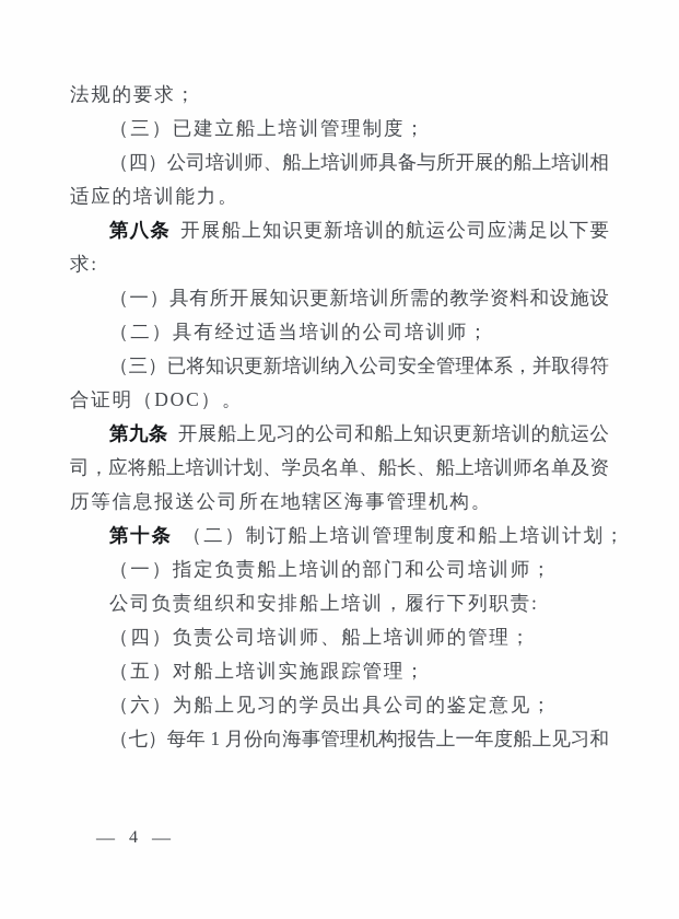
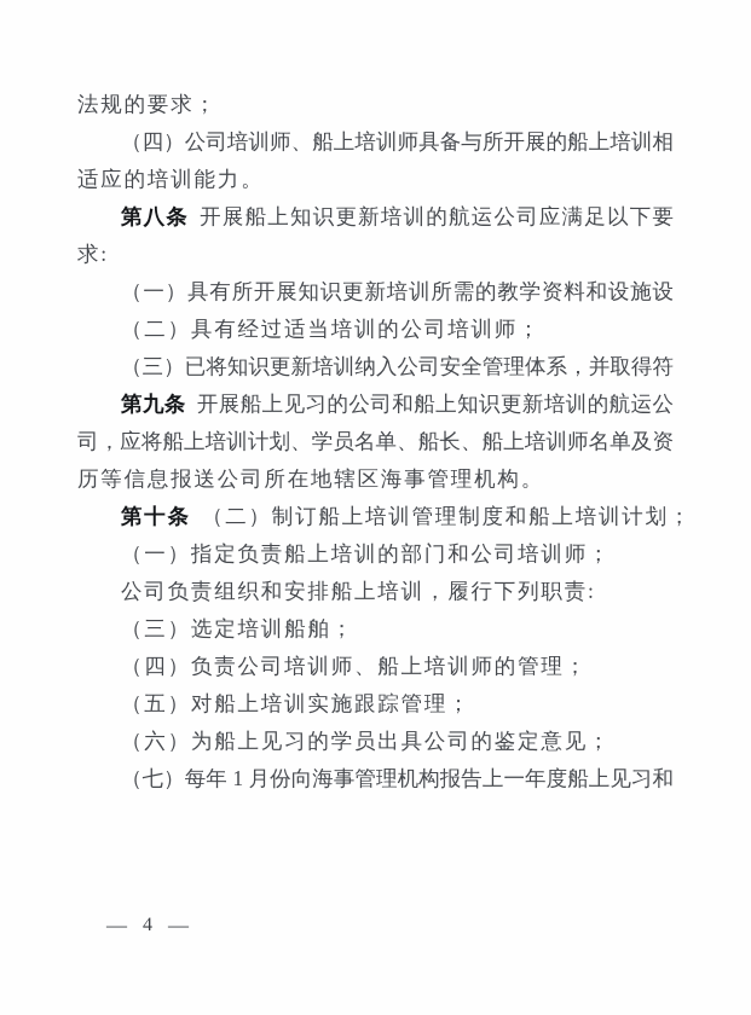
  法规的要求；
- （三）已建立船上培训管理制度；
  （四）公司培训师、船上培训师具备与所开展的船上培训相
  适应的培训能力。
  第八条 开展船上知识更新培训的航运公司应满足以下要
  求:
  （一）具有所开展知识更新培训所需的教学资料和设施设
  （二）具有经过适当培训的公司培训师；
  （三）已将知识更新培训纳入公司安全管理体系，并取得符
- 合证明（DOC）。
  第九条 开展船上见习的公司和船上知识更新培训的航运公
  司，应将船上培训计划、学员名单、船长、船上培训师名单及资
  历等信息报送公司所在地辖区海事管理机构。
  第十条 （二）制订船上培训管理制度和船上培训计划；
  （一）指定负责船上培训的部门和公司培训师；
  公司负责组织和安排船上培训，履行下列职责:
+ （三）选定培训船舶；
  （四）负责公司培训师、船上培训师的管理；
  （五）对船上培训实施跟踪管理；
  （六）为船上见习的学员出具公司的鉴定意见；
  （七）每年 1 月份向海事管理机构报告上一年度船上见习和
  —
  4
  —
